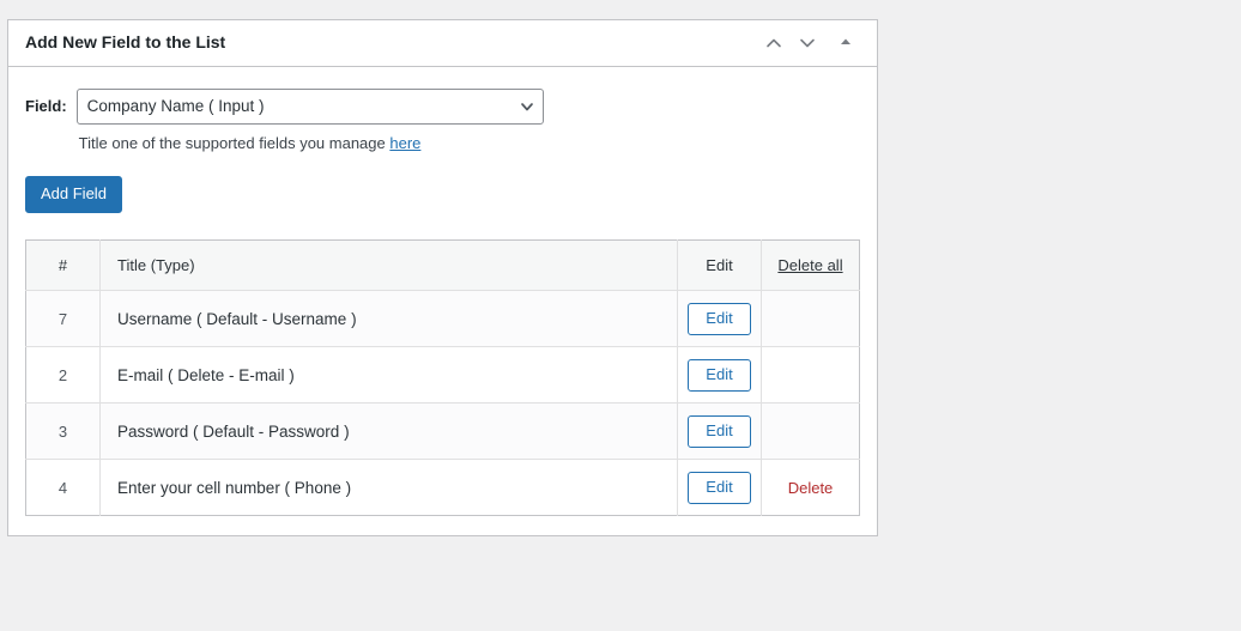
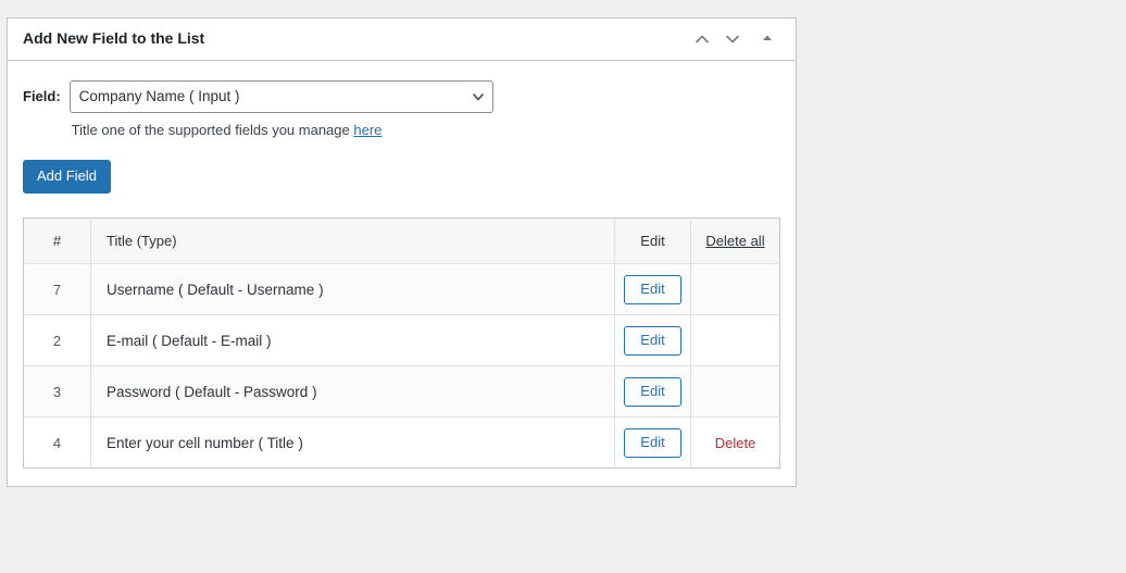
  Add New Field to the List
  Field:
  Company Name ( Input )
  Title one of the supported fields you manage here
  Add Field
  #	Title (Type)	Edit	Delete all
  7	Username ( Default - Username )	Edit
- 2	E-mail ( Delete - E-mail )	Edit
+ 2	E-mail ( Default - E-mail )	Edit
  3	Password ( Default - Password )	Edit
- 4	Enter your cell number ( Phone )	Edit	Delete
+ 4	Enter your cell number ( Title )	Edit	Delete
